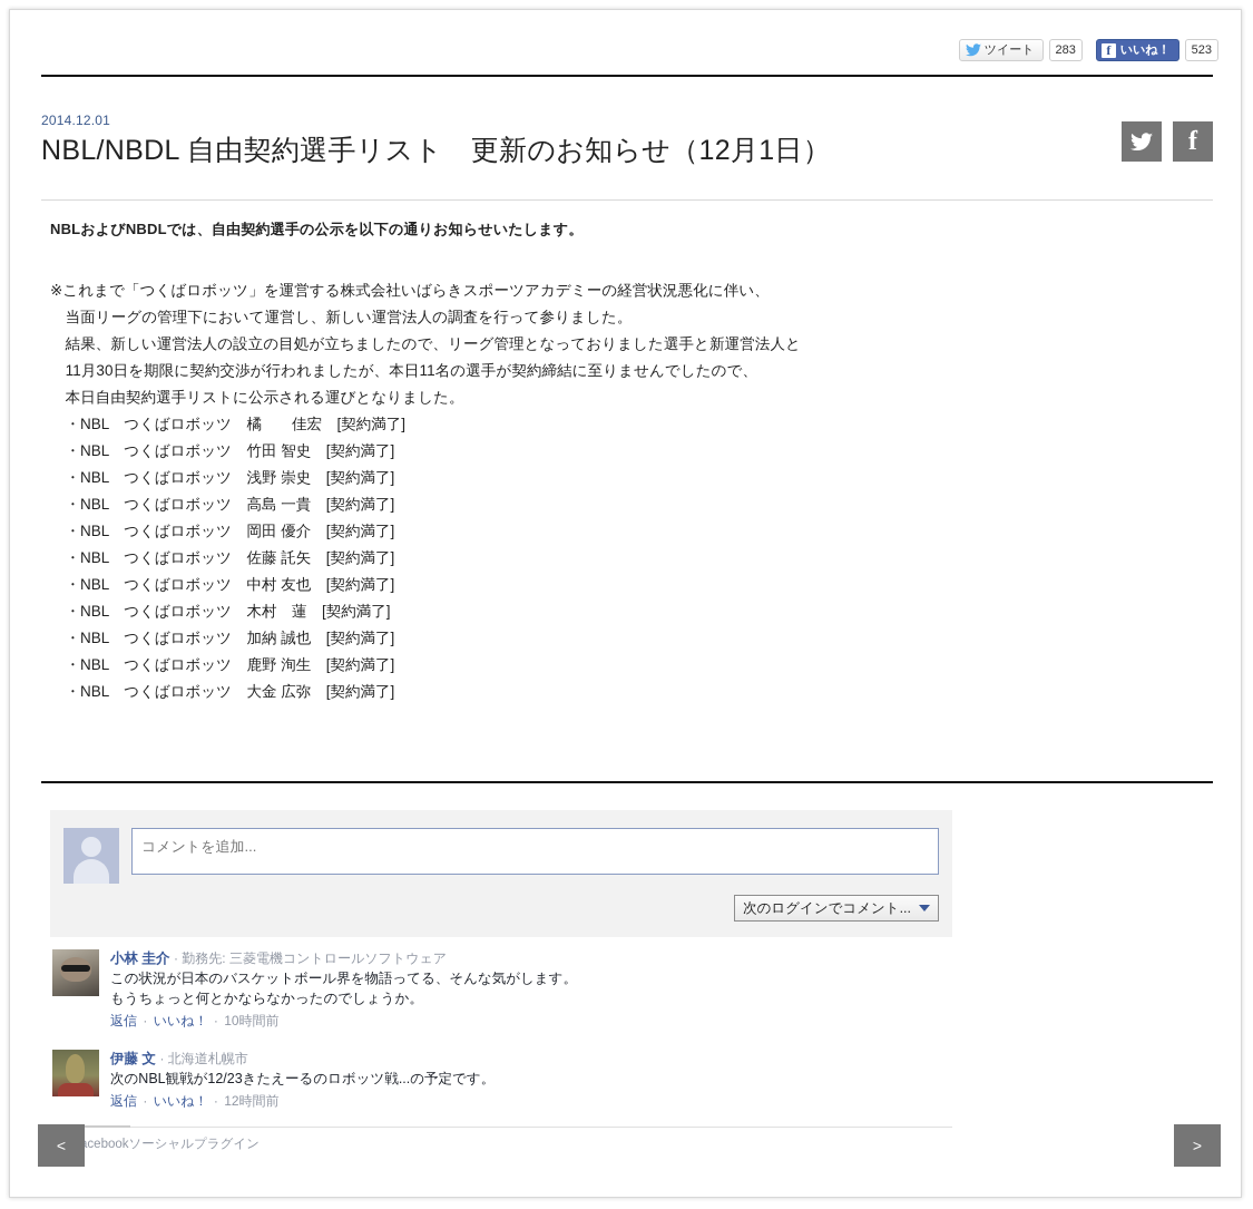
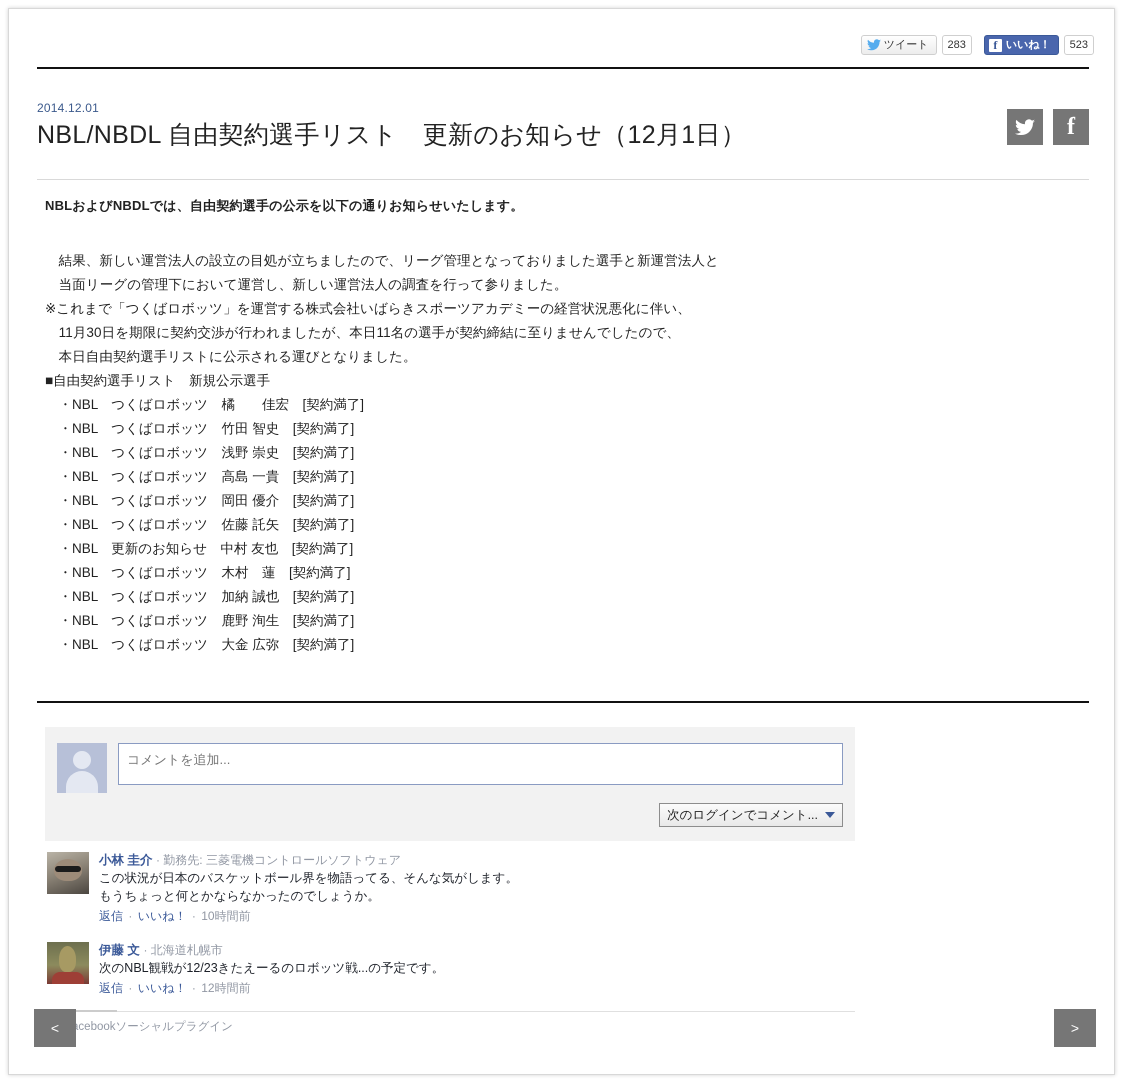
  ツイート
  283
  f
  いいね！
  523
  2014.12.01
  NBL/NBDL 自由契約選手リスト 更新のお知らせ（12月1日）
  f
  NBLおよびNBDLでは、自由契約選手の公示を以下の通りお知らせいたします。
- ※これまで「つくばロボッツ」を運営する株式会社いばらきスポーツアカデミーの経営状況悪化に伴い、
+ 結果、新しい運営法人の設立の目処が立ちましたので、リーグ管理となっておりました選手と新運営法人と
  当面リーグの管理下において運営し、新しい運営法人の調査を行って参りました。
- 結果、新しい運営法人の設立の目処が立ちましたので、リーグ管理となっておりました選手と新運営法人と
+ ※これまで「つくばロボッツ」を運営する株式会社いばらきスポーツアカデミーの経営状況悪化に伴い、
  11月30日を期限に契約交渉が行われましたが、本日11名の選手が契約締結に至りませんでしたので、
  本日自由契約選手リストに公示される運びとなりました。
+ ■自由契約選手リスト 新規公示選手
  ・NBL つくばロボッツ 橘 佳宏 [契約満了]
  ・NBL つくばロボッツ 竹田 智史 [契約満了]
  ・NBL つくばロボッツ 浅野 崇史 [契約満了]
  ・NBL つくばロボッツ 高島 一貴 [契約満了]
  ・NBL つくばロボッツ 岡田 優介 [契約満了]
  ・NBL つくばロボッツ 佐藤 託矢 [契約満了]
- ・NBL つくばロボッツ 中村 友也 [契約満了]
+ ・NBL 更新のお知らせ 中村 友也 [契約満了]
  ・NBL つくばロボッツ 木村 蓮 [契約満了]
  ・NBL つくばロボッツ 加納 誠也 [契約満了]
  ・NBL つくばロボッツ 鹿野 洵生 [契約満了]
  ・NBL つくばロボッツ 大金 広弥 [契約満了]
  コメントを追加...
  次のログインでコメント...
  小林 圭介 · 勤務先: 三菱電機コントロールソフトウェア
  この状況が日本のバスケットボール界を物語ってる、そんな気がします。
  もうちょっと何とかならなかったのでしょうか。
  返信 · いいね！ · 10時間前
  伊藤 文 · 北海道札幌市
  次のNBL観戦が12/23きたえーるのロボッツ戦...の予定です。
  返信 · いいね！ · 12時間前
  cebookソーシャルプラグイン
  <
  >
